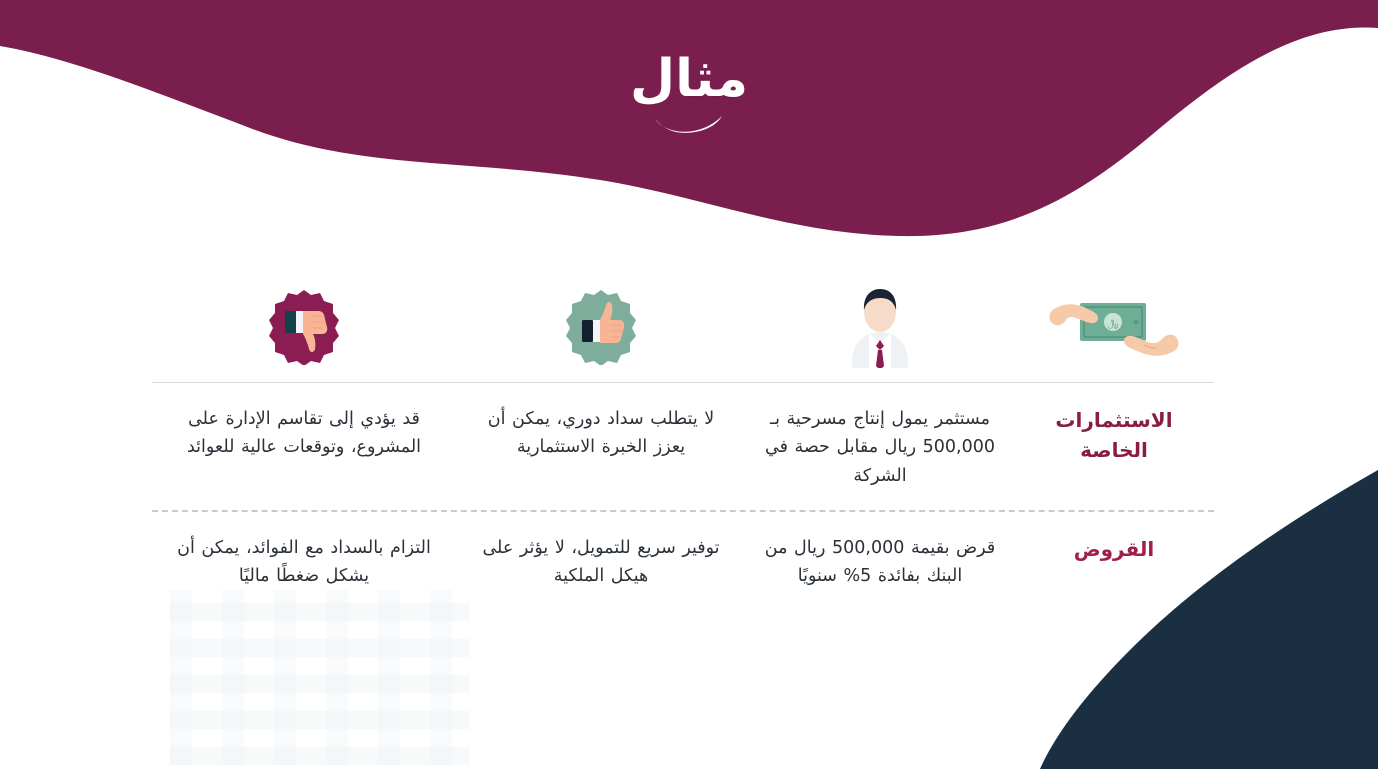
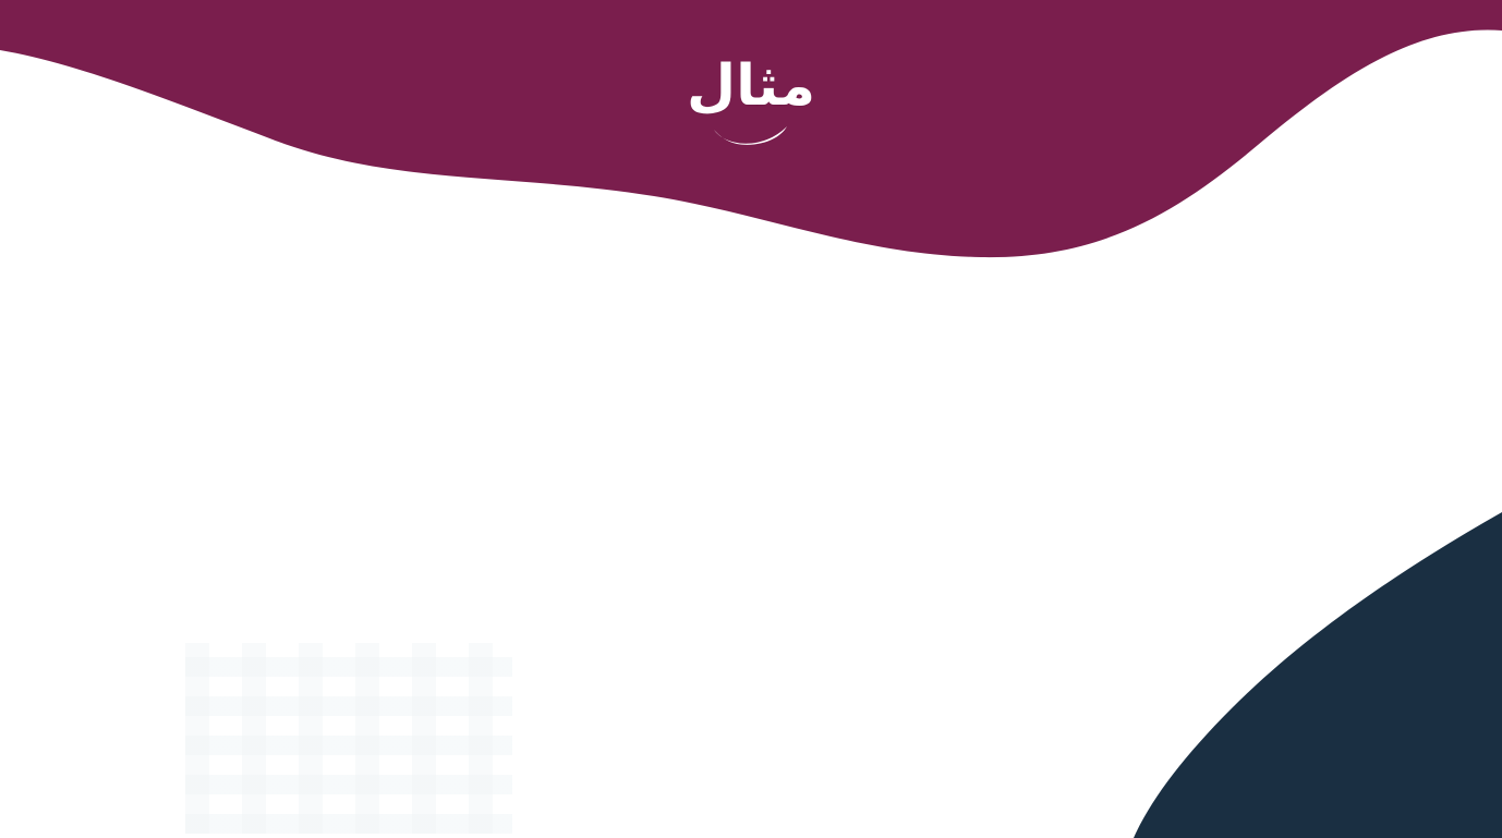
  مثال
- ﷼
- الاستثمارات الخاصة
- مستثمر يمول إنتاج مسرحية بـ 500,000 ريال مقابل حصة في الشركة
- لا يتطلب سداد دوري، يمكن أن يعزز الخبرة الاستثمارية
- قد يؤدي إلى تقاسم الإدارة على المشروع، وتوقعات عالية للعوائد
- القروض
- قرض بقيمة 500,000 ريال من البنك بفائدة 5% سنويًا
- توفير سريع للتمويل، لا يؤثر على هيكل الملكية
- التزام بالسداد مع الفوائد، يمكن أن يشكل ضغطًا ماليًا
